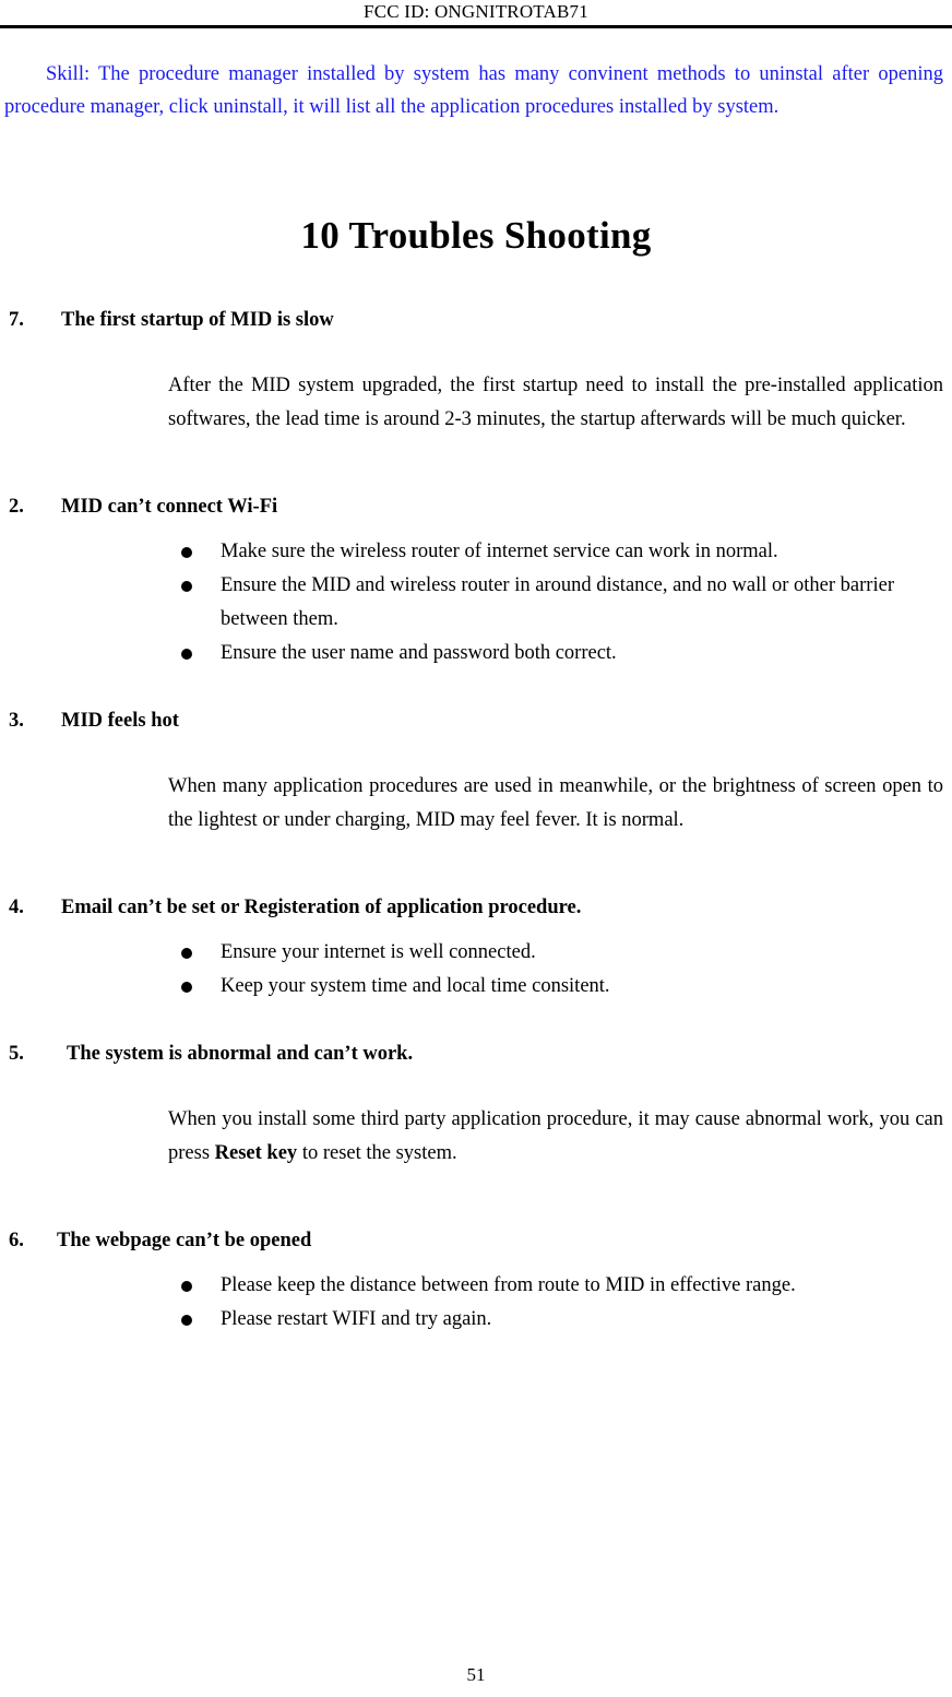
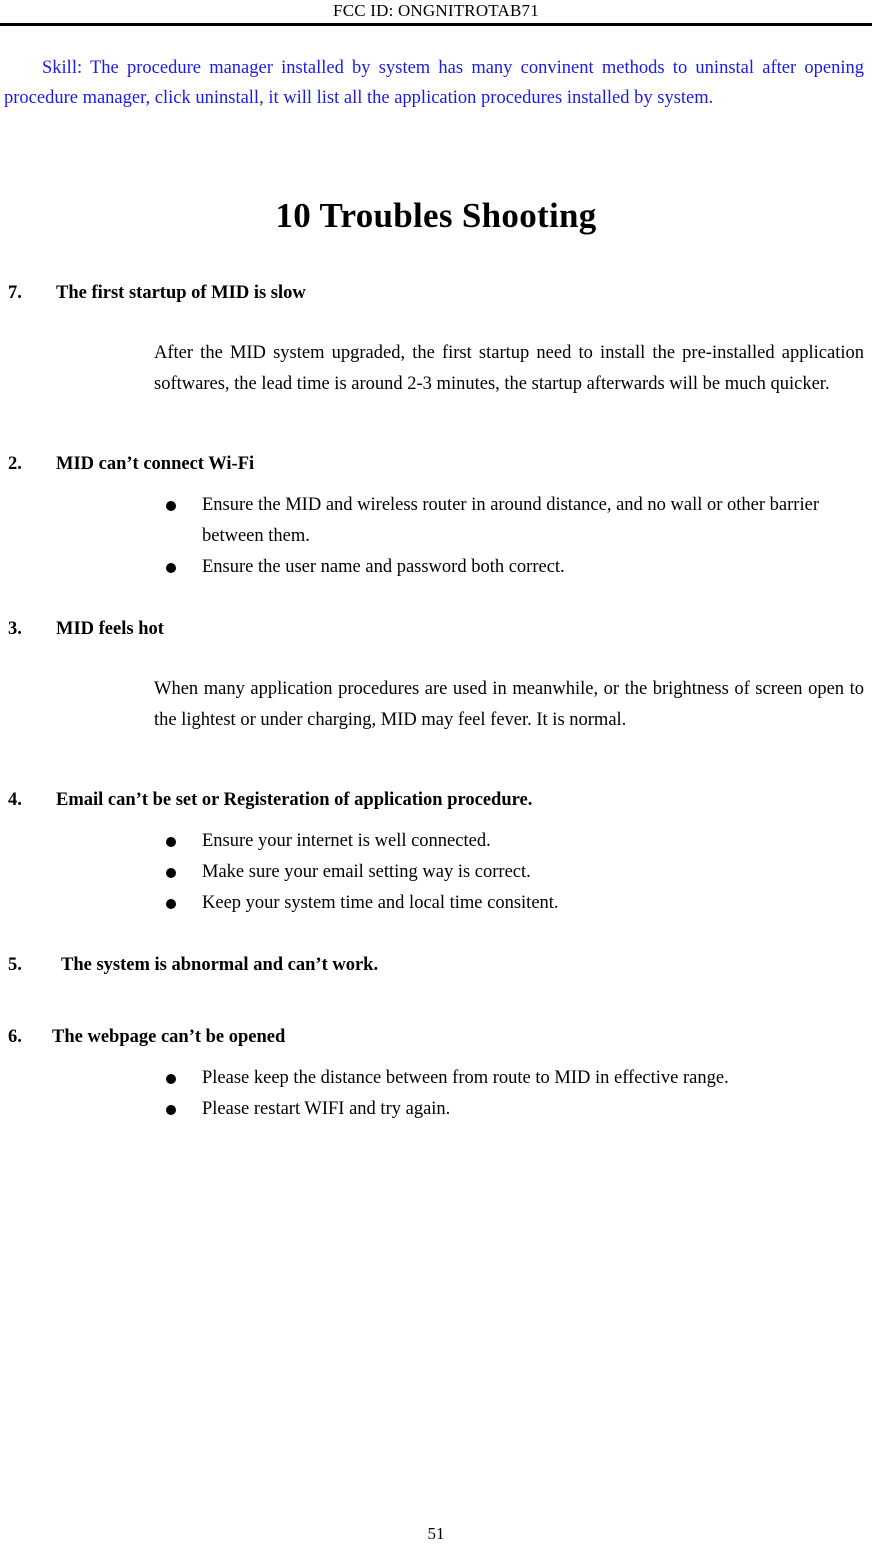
  FCC ID: ONGNITROTAB71
  Skill: The procedure manager installed by system has many convinent methods to uninstal after opening procedure manager, click uninstall, it will list all the application procedures installed by system.
  10 Troubles Shooting
  7.
  The first startup of MID is slow
  After the MID system upgraded, the first startup need to install the pre-installed application softwares, the lead time is around 2-3 minutes, the startup afterwards will be much quicker.
  2.
  MID can’t connect Wi-Fi
- Make sure the wireless router of internet service can work in normal.
  Ensure the MID and wireless router in around distance, and no wall or other barrier between them.
  Ensure the user name and password both correct.
  3.
  MID feels hot
  When many application procedures are used in meanwhile, or the brightness of screen open to the lightest or under charging, MID may feel fever. It is normal.
  4.
  Email can’t be set or Registeration of application procedure.
  Ensure your internet is well connected.
+ Make sure your email setting way is correct.
  Keep your system time and local time consitent.
  5.
  The system is abnormal and can’t work.
- When you install some third party application procedure, it may cause abnormal work, you can press Reset key to reset the system.
  6.
  The webpage can’t be opened
  Please keep the distance between from route to MID in effective range.
  Please restart WIFI and try again.
  51
